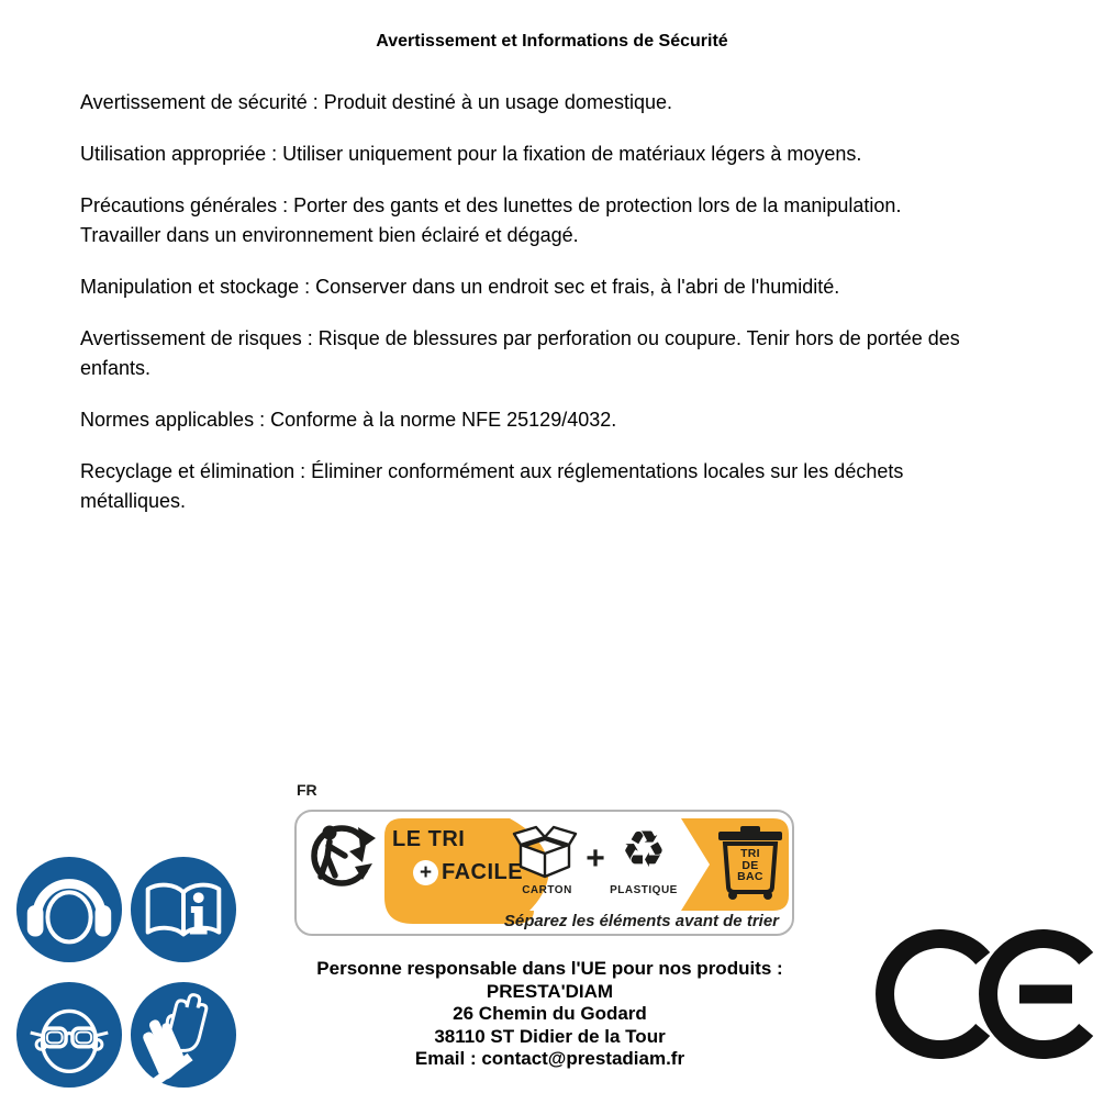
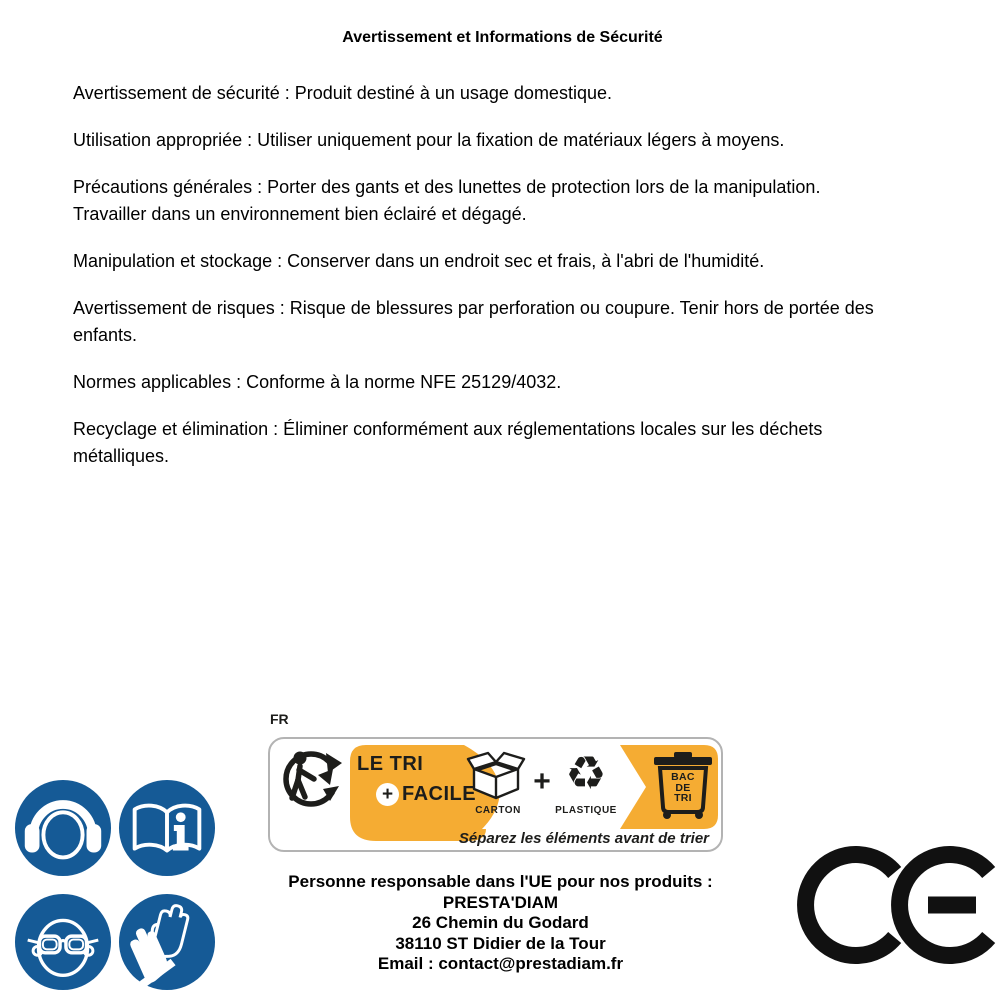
  Avertissement et Informations de Sécurité
  Avertissement de sécurité : Produit destiné à un usage domestique.
  Utilisation appropriée : Utiliser uniquement pour la fixation de matériaux légers à moyens.
  Précautions générales : Porter des gants et des lunettes de protection lors de la manipulation.
  Travailler dans un environnement bien éclairé et dégagé.
  Manipulation et stockage : Conserver dans un endroit sec et frais, à l'abri de l'humidité.
  Avertissement de risques : Risque de blessures par perforation ou coupure. Tenir hors de portée des
  enfants.
  Normes applicables : Conforme à la norme NFE 25129/4032.
  Recyclage et élimination : Éliminer conformément aux réglementations locales sur les déchets
  métalliques.
  FR
  LE TRI
  +
  FACILE
  CARTON
  +
  ♻
  PLASTIQUE
- TRI
+ BAC
  DE
- BAC
+ TRI
  Séparez les éléments avant de trier
  Personne responsable dans l'UE pour nos produits :
  PRESTA'DIAM
  26 Chemin du Godard
  38110 ST Didier de la Tour
  Email : contact@prestadiam.fr
